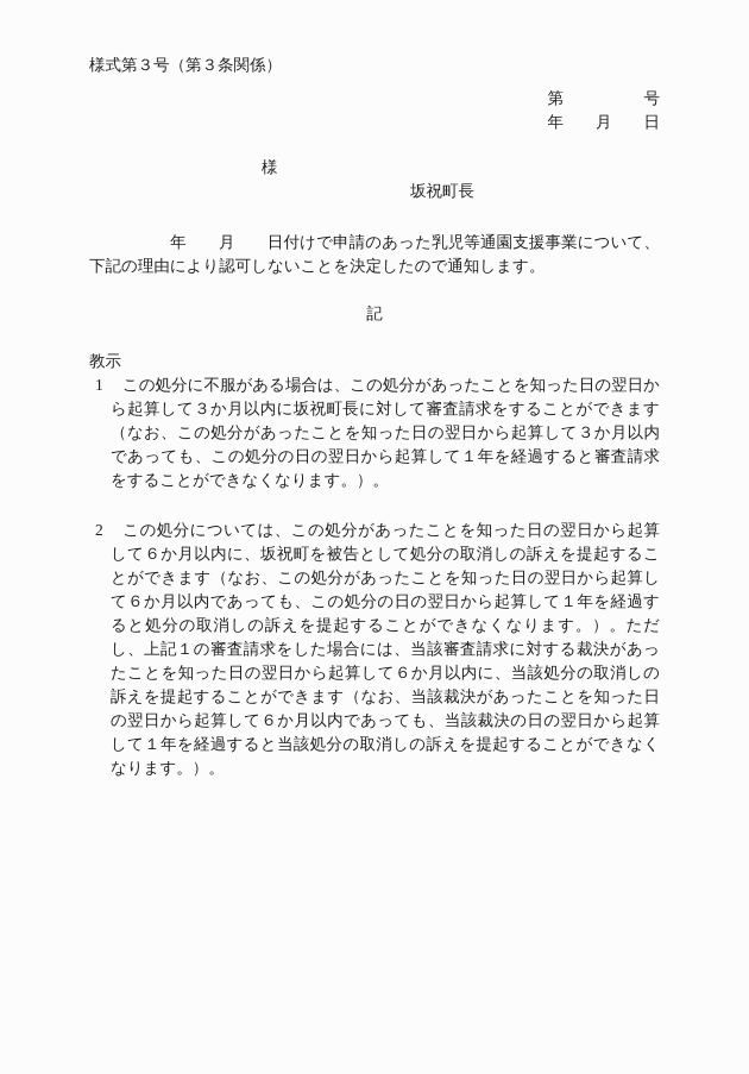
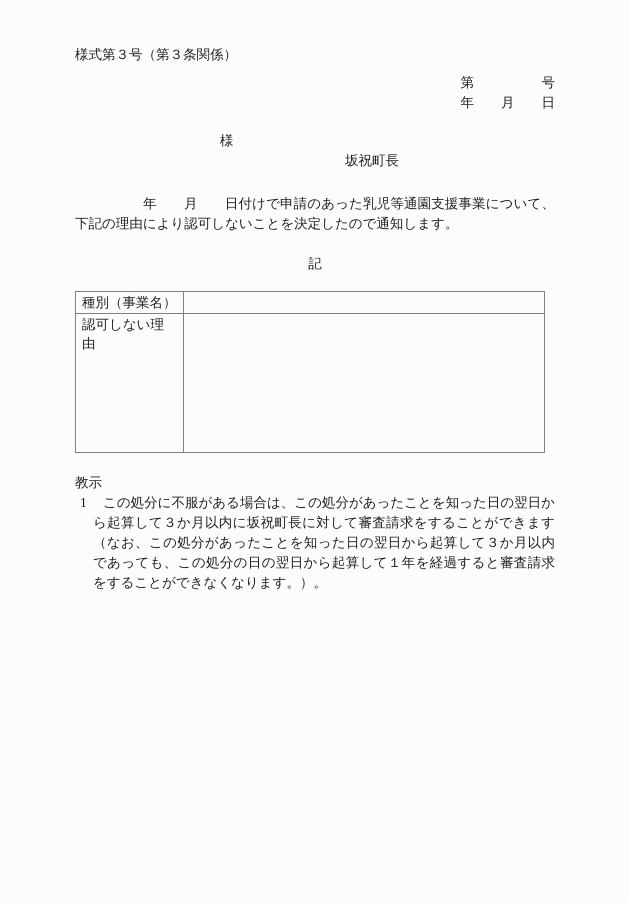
  様式第３号（第３条関係）
  第 号
  年 月 日
  様
  坂祝町長
  年 月 日付けで申請のあった乳児等通園支援事業について、下記の理由により認可しないことを決定したので通知します。
  記
+ 種別（事業名）
+ 認可しない理由
  教示
  1 この処分に不服がある場合は、この処分があったことを知った日の翌日から起算して３か月以内に坂祝町長に対して審査請求をすることができます（なお、この処分があったことを知った日の翌日から起算して３か月以内であっても、この処分の日の翌日から起算して１年を経過すると審査請求をすることができなくなります。）。
- 2 この処分については、この処分があったことを知った日の翌日から起算して６か月以内に、坂祝町を被告として処分の取消しの訴えを提起することができます（なお、この処分があったことを知った日の翌日から起算して６か月以内であっても、この処分の日の翌日から起算して１年を経過すると処分の取消しの訴えを提起することができなくなります。）。ただし、上記１の審査請求をした場合には、当該審査請求に対する裁決があったことを知った日の翌日から起算して６か月以内に、当該処分の取消しの訴えを提起することができます（なお、当該裁決があったことを知った日の翌日から起算して６か月以内であっても、当該裁決の日の翌日から起算して１年を経過すると当該処分の取消しの訴えを提起することができなくなります。）。
